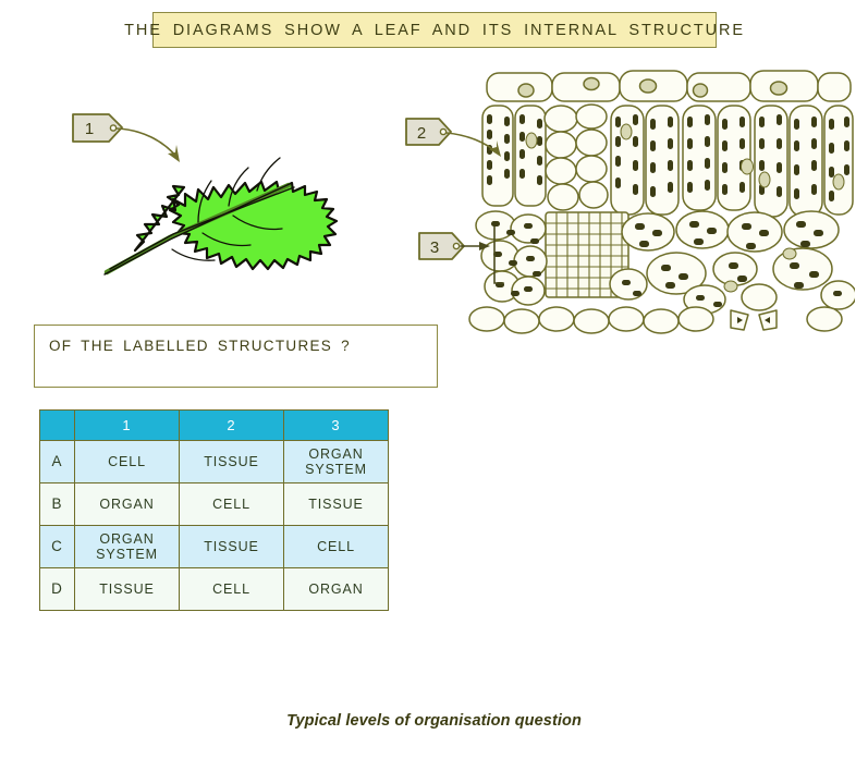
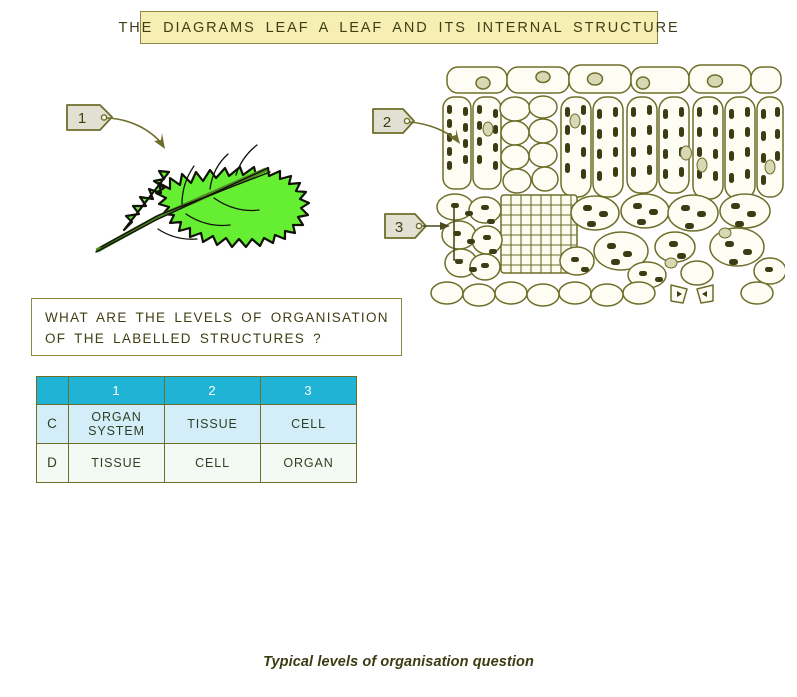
- THE DIAGRAMS SHOW A LEAF AND ITS INTERNAL STRUCTURE
+ THE DIAGRAMS LEAF A LEAF AND ITS INTERNAL STRUCTURE
  1
  2
  3
+ WHAT ARE THE LEVELS OF ORGANISATION
  OF THE LABELLED STRUCTURES ?
  	1	2	3
- A	CELL	TISSUE	ORGANSYSTEM
- B	ORGAN	CELL	TISSUE
  C	ORGANSYSTEM	TISSUE	CELL
  D	TISSUE	CELL	ORGAN
  Typical levels of organisation question
